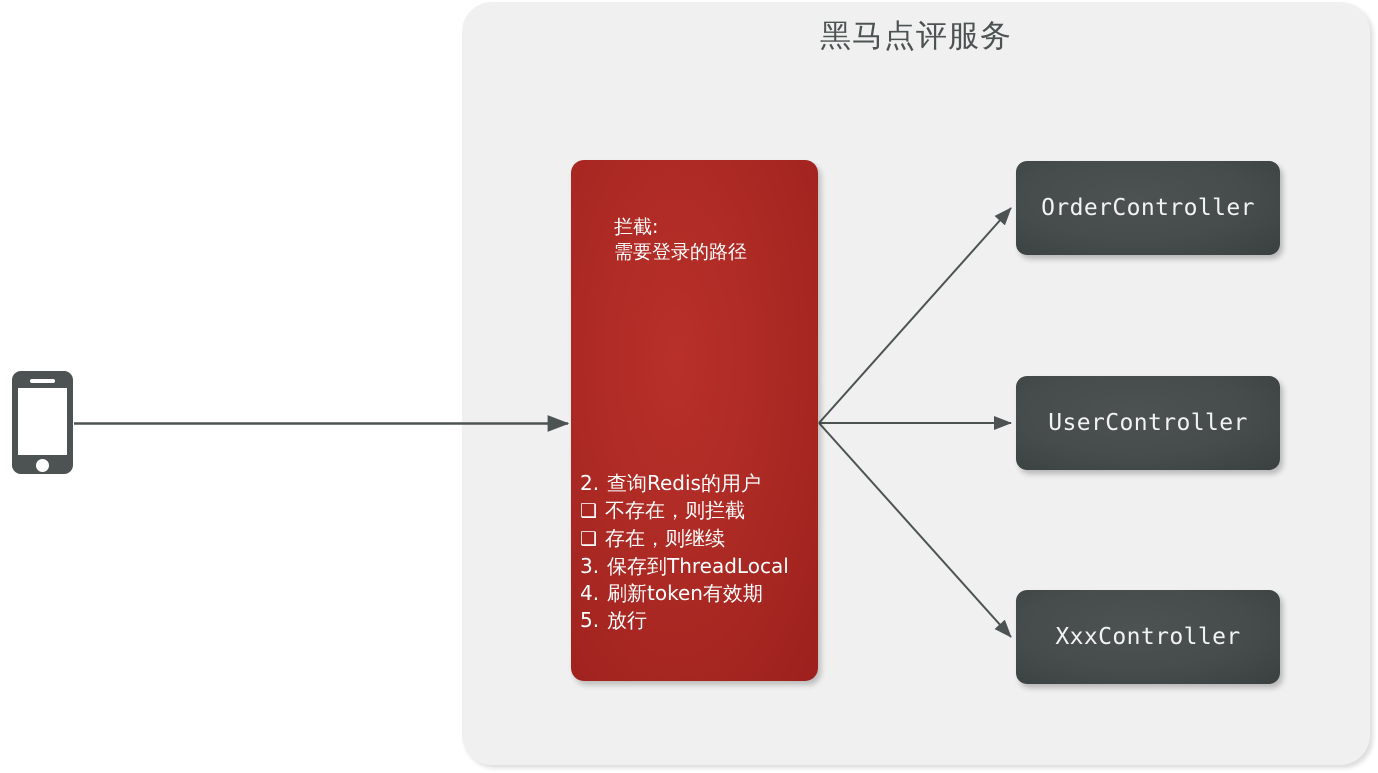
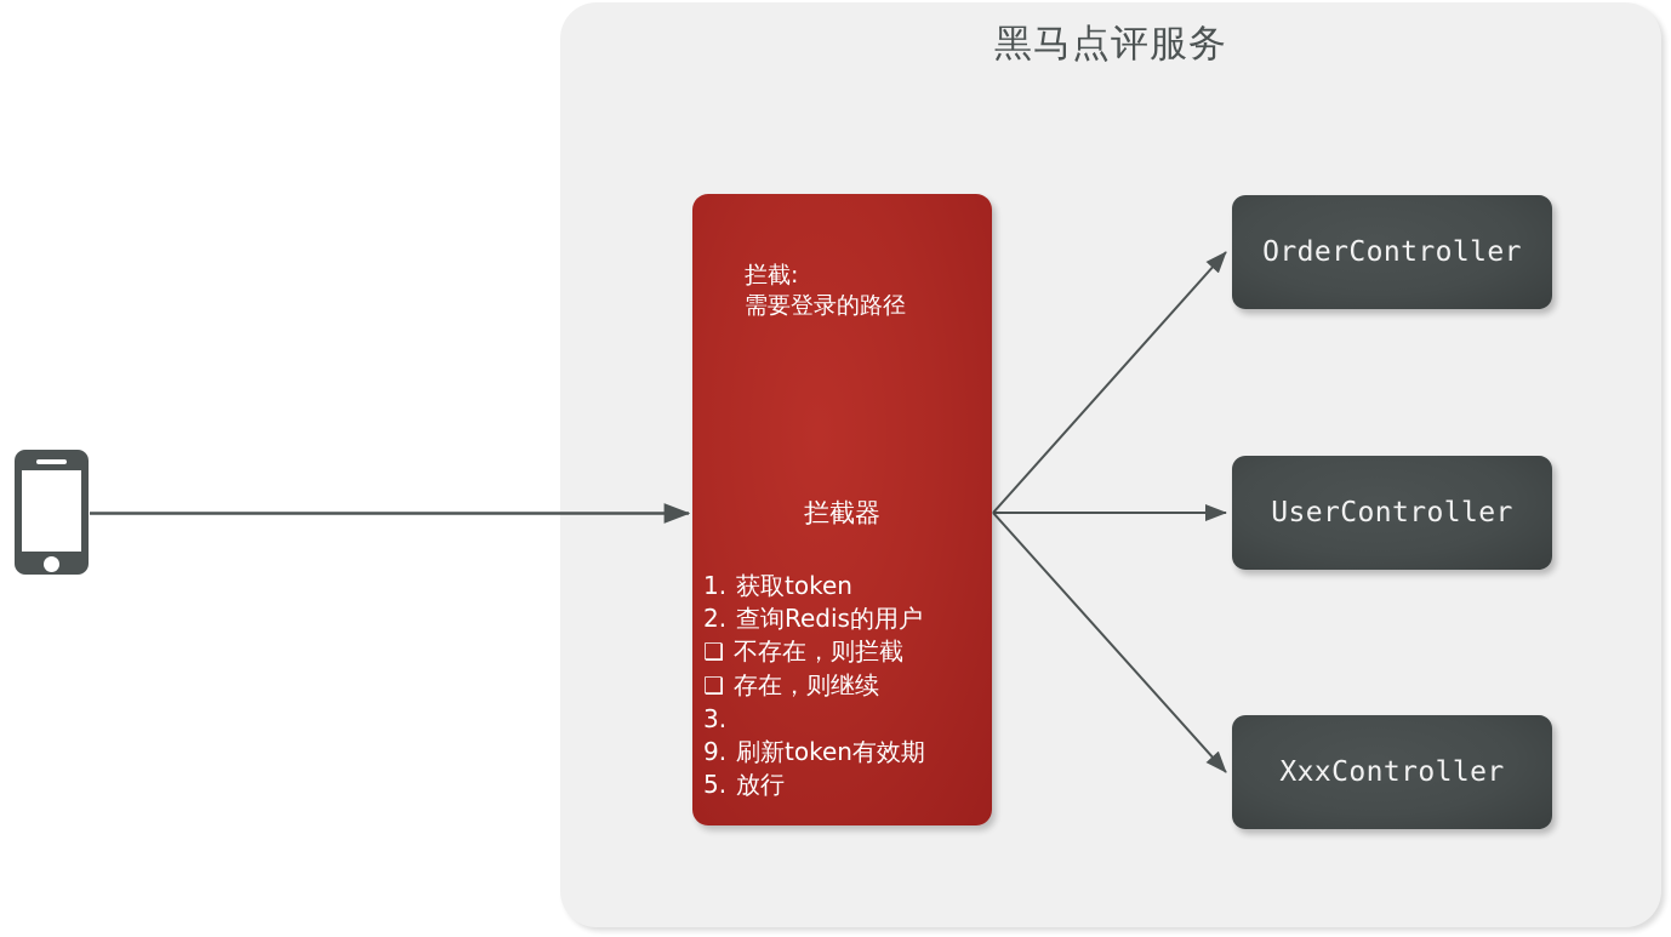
  黑马点评服务
  拦截:
  需要登录的路径
+ 拦截器
+ 1.
+ 获取token
  2.
  查询Redis的用户
  ❑
  不存在，则拦截
  ❑
  存在，则继续
  3.
- 保存到ThreadLocal
- 4.
+ 9.
  刷新token有效期
  5.
  放行
  OrderController
  UserController
  XxxController
